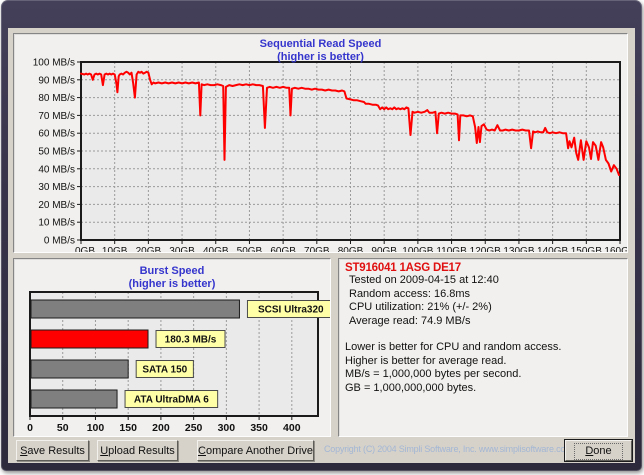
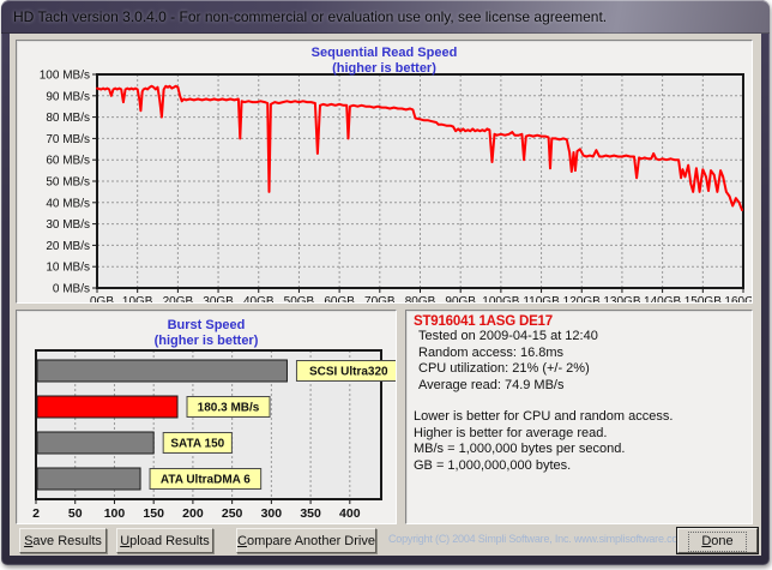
+ HD Tach version 3.0.4.0 - For non-commercial or evaluation use only, see license agreement.
  0 MB/s
  10 MB/s
  20 MB/s
  30 MB/s
  40 MB/s
  50 MB/s
  60 MB/s
  70 MB/s
  80 MB/s
  90 MB/s
  100 MB/s
  0GB
  10GB
  20GB
  30GB
  40GB
  50GB
  60GB
  70GB
  80GB
  90GB
  100GB
  110GB
  120GB
  130GB
  140GB
  150GB
  160G
  Sequential Read Speed
  (higher is better)
  SCSI Ultra320
  180.3 MB/s
  SATA 150
  ATA UltraDMA 6
- 0
+ 2
  50
  100
  150
  200
  250
  300
  350
  400
  Burst Speed
  (higher is better)
  ST916041 1ASG DE17
  Tested on 2009-04-15 at 12:40
  Random access: 16.8ms
  CPU utilization: 21% (+/- 2%)
  Average read: 74.9 MB/s
  Lower is better for CPU and random access.
  Higher is better for average read.
  MB/s = 1,000,000 bytes per second.
  GB = 1,000,000,000 bytes.
  Save Results
  Upload Results
  Compare Another Drive
  Copyright (C) 2004 Simpli Software, Inc. www.simplisoftware.co
  Done
